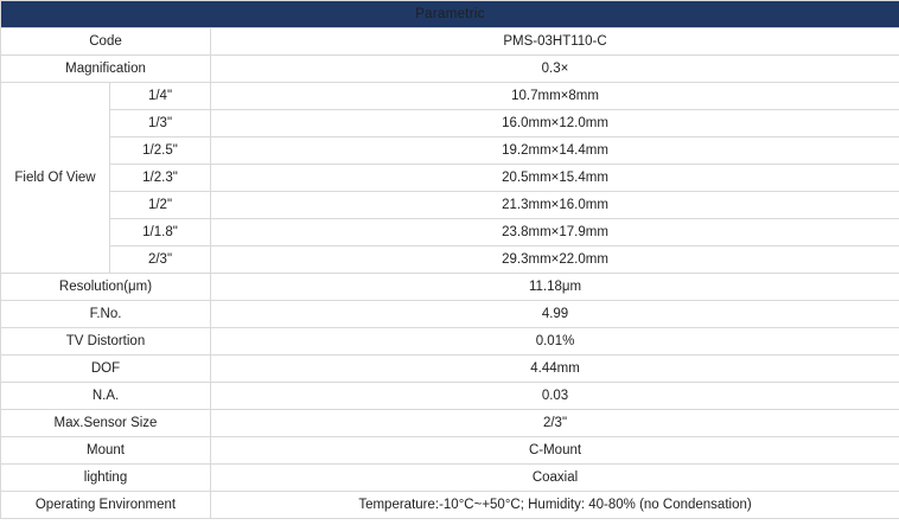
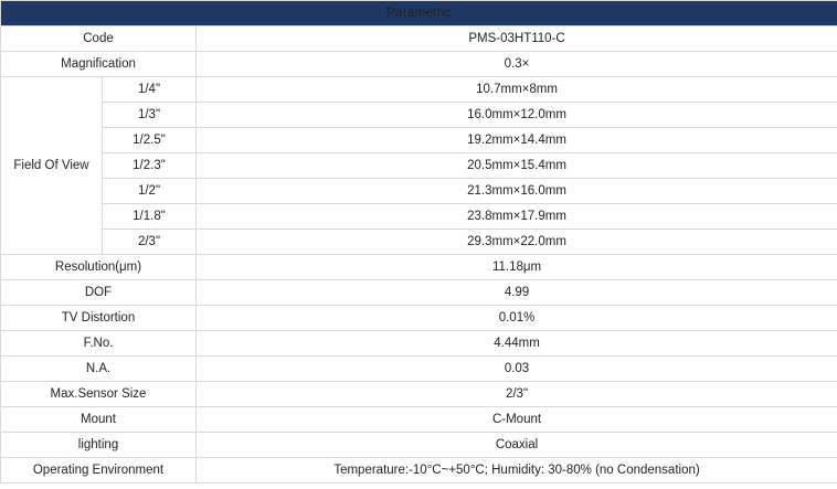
  Parametric
  Code	PMS-03HT110-C
  Magnification	0.3×
  Field Of View	1/4"	10.7mm×8mm
  1/3"	16.0mm×12.0mm
  1/2.5"	19.2mm×14.4mm
  1/2.3"	20.5mm×15.4mm
  1/2"	21.3mm×16.0mm
  1/1.8"	23.8mm×17.9mm
  2/3"	29.3mm×22.0mm
  Resolution(μm)	11.18μm
- F.No.	4.99
+ DOF	4.99
  TV Distortion	0.01%
- DOF	4.44mm
+ F.No.	4.44mm
  N.A.	0.03
  Max.Sensor Size	2/3"
  Mount	C-Mount
  lighting	Coaxial
- Operating Environment	Temperature:-10°C~+50°C; Humidity: 40-80% (no Condensation)
+ Operating Environment	Temperature:-10°C~+50°C; Humidity: 30-80% (no Condensation)
